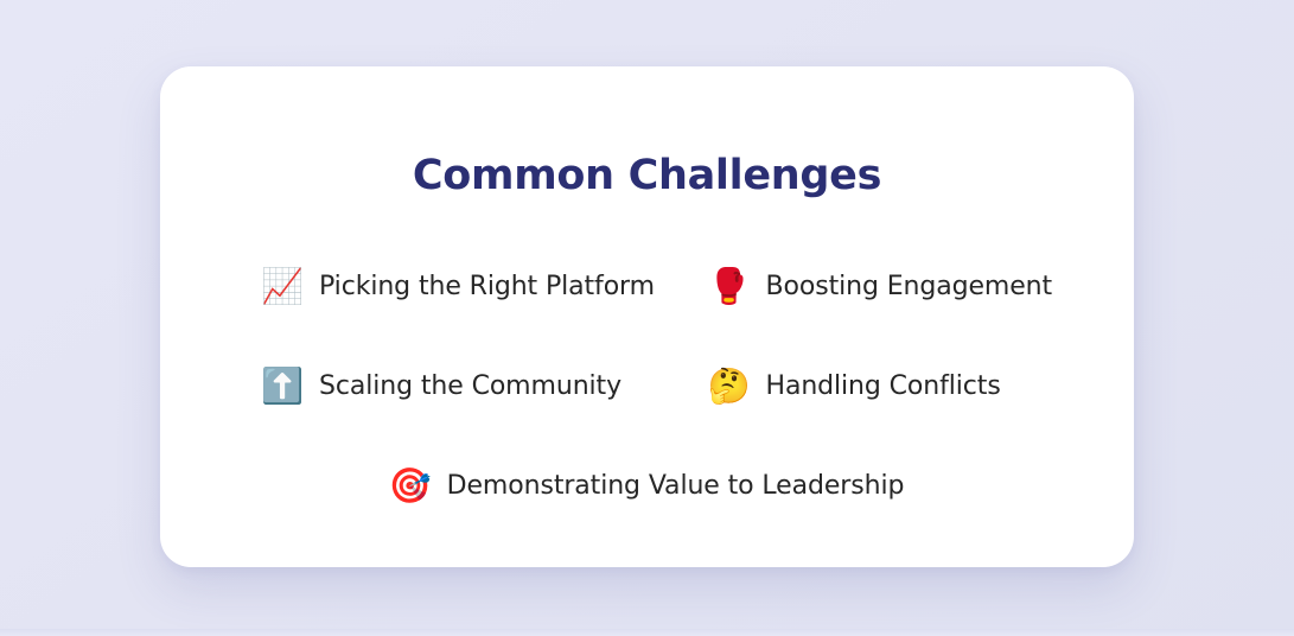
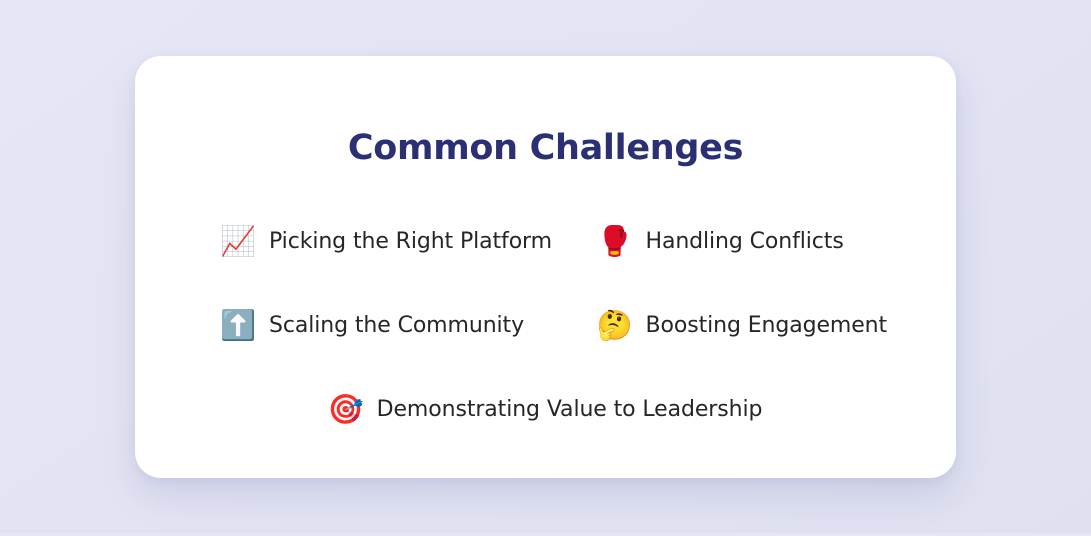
  Common Challenges
  📈
  Picking the Right Platform
  🥊
- Boosting Engagement
+ Handling Conflicts
  ⬆️
  Scaling the Community
  🤔
- Handling Conflicts
+ Boosting Engagement
  🎯
  Demonstrating Value to Leadership
